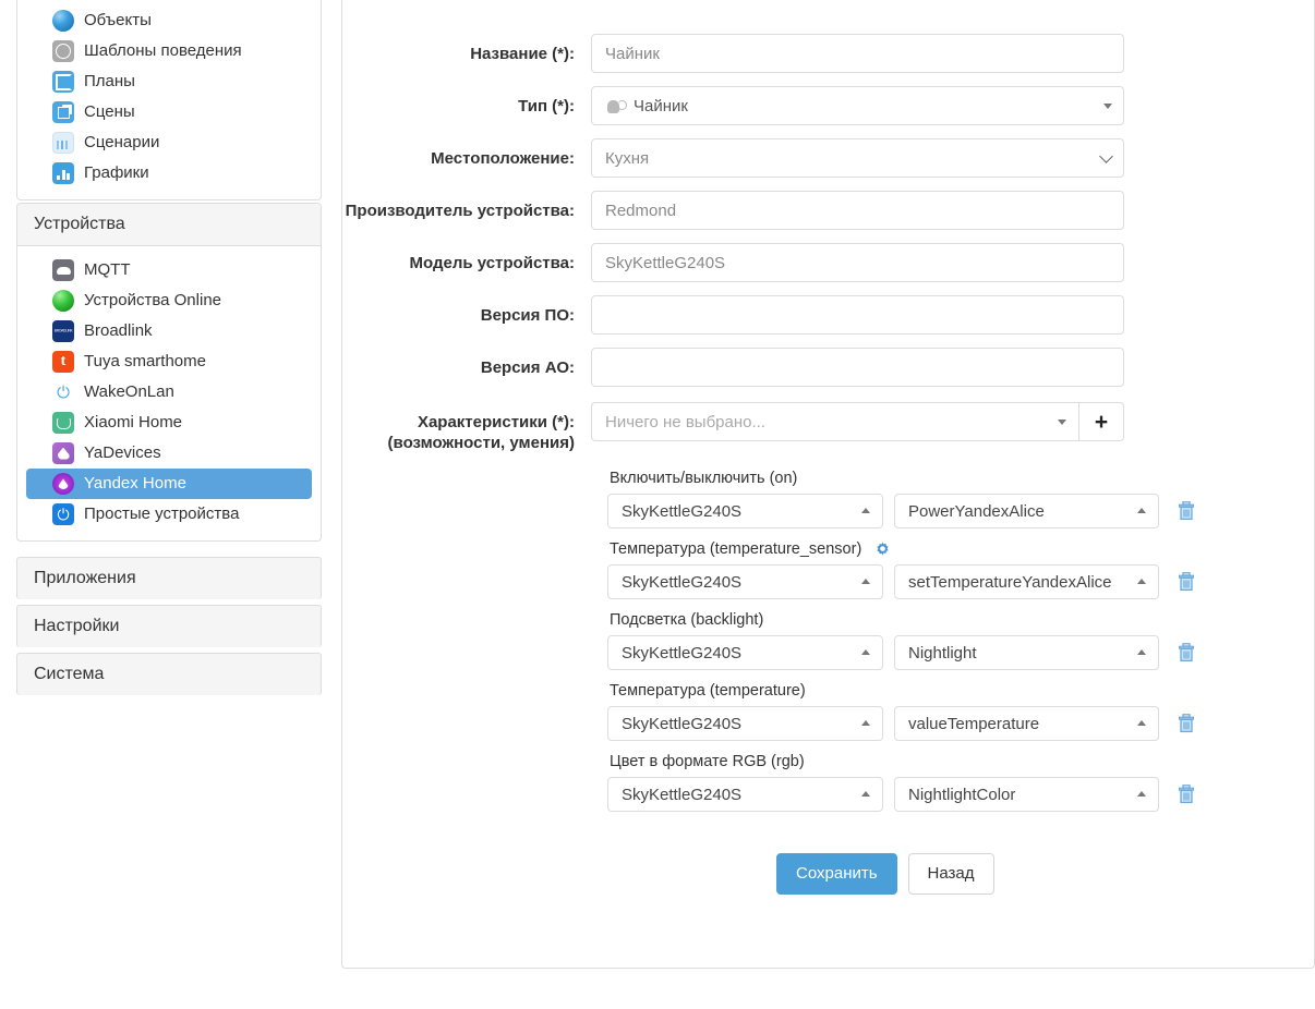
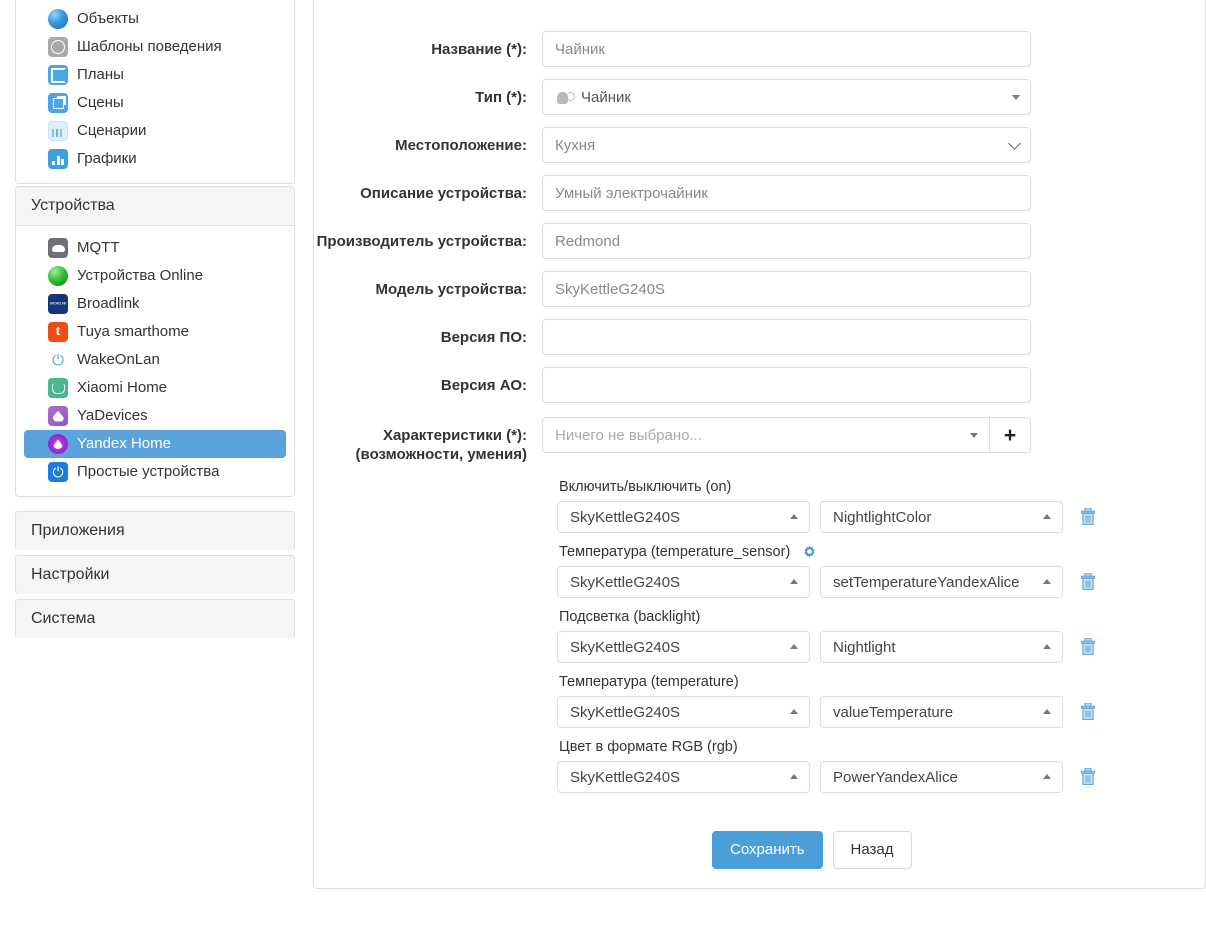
  Объекты
  Шаблоны поведения
  Планы
  Сцены
  Сценарии
  Графики
  Устройства
  MQTT
  Устройства Online
  Broadlink
  t
  Tuya smarthome
  ⏻
  WakeOnLan
  Xiaomi Home
  YaDevices
  Yandex Home
  ⏻
  Простые устройства
  Приложения
  Настройки
  Система
  Название (*):
  Чайник
  Тип (*):
  Чайник
  Местоположение:
  Кухня
+ Описание устройства:
+ Умный электрочайник
  Производитель устройства:
  Redmond
  Модель устройства:
  SkyKettleG240S
  Версия ПО:
  Версия АО:
  Характеристики (*):
  (возможности, умения)
  Ничего не выбрано...
  +
  Включить/выключить (on)
  SkyKettleG240S
- PowerYandexAlice
+ NightlightColor
  Температура (temperature_sensor)
  SkyKettleG240S
  setTemperatureYandexAlice
  Подсветка (backlight)
  SkyKettleG240S
  Nightlight
  Температура (temperature)
  SkyKettleG240S
  valueTemperature
  Цвет в формате RGB (rgb)
  SkyKettleG240S
- NightlightColor
+ PowerYandexAlice
  Сохранить
  Назад
